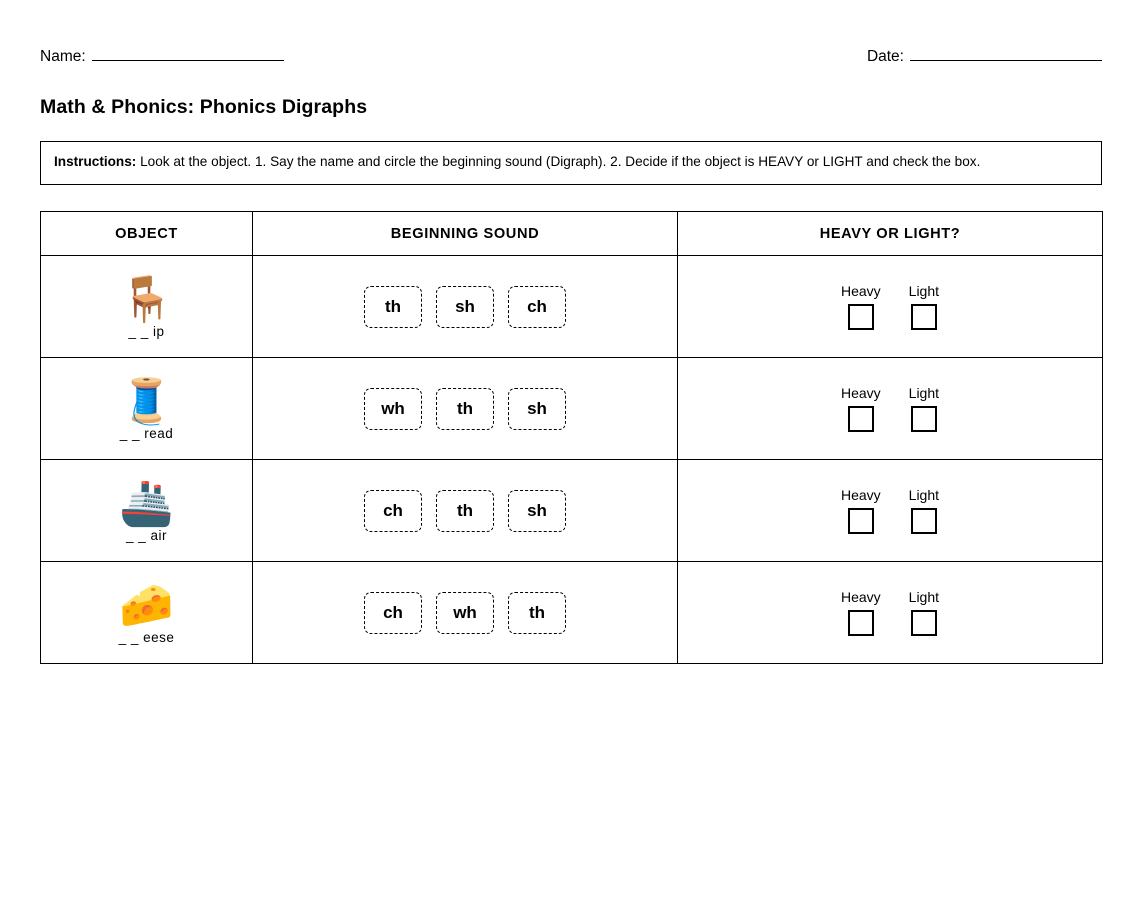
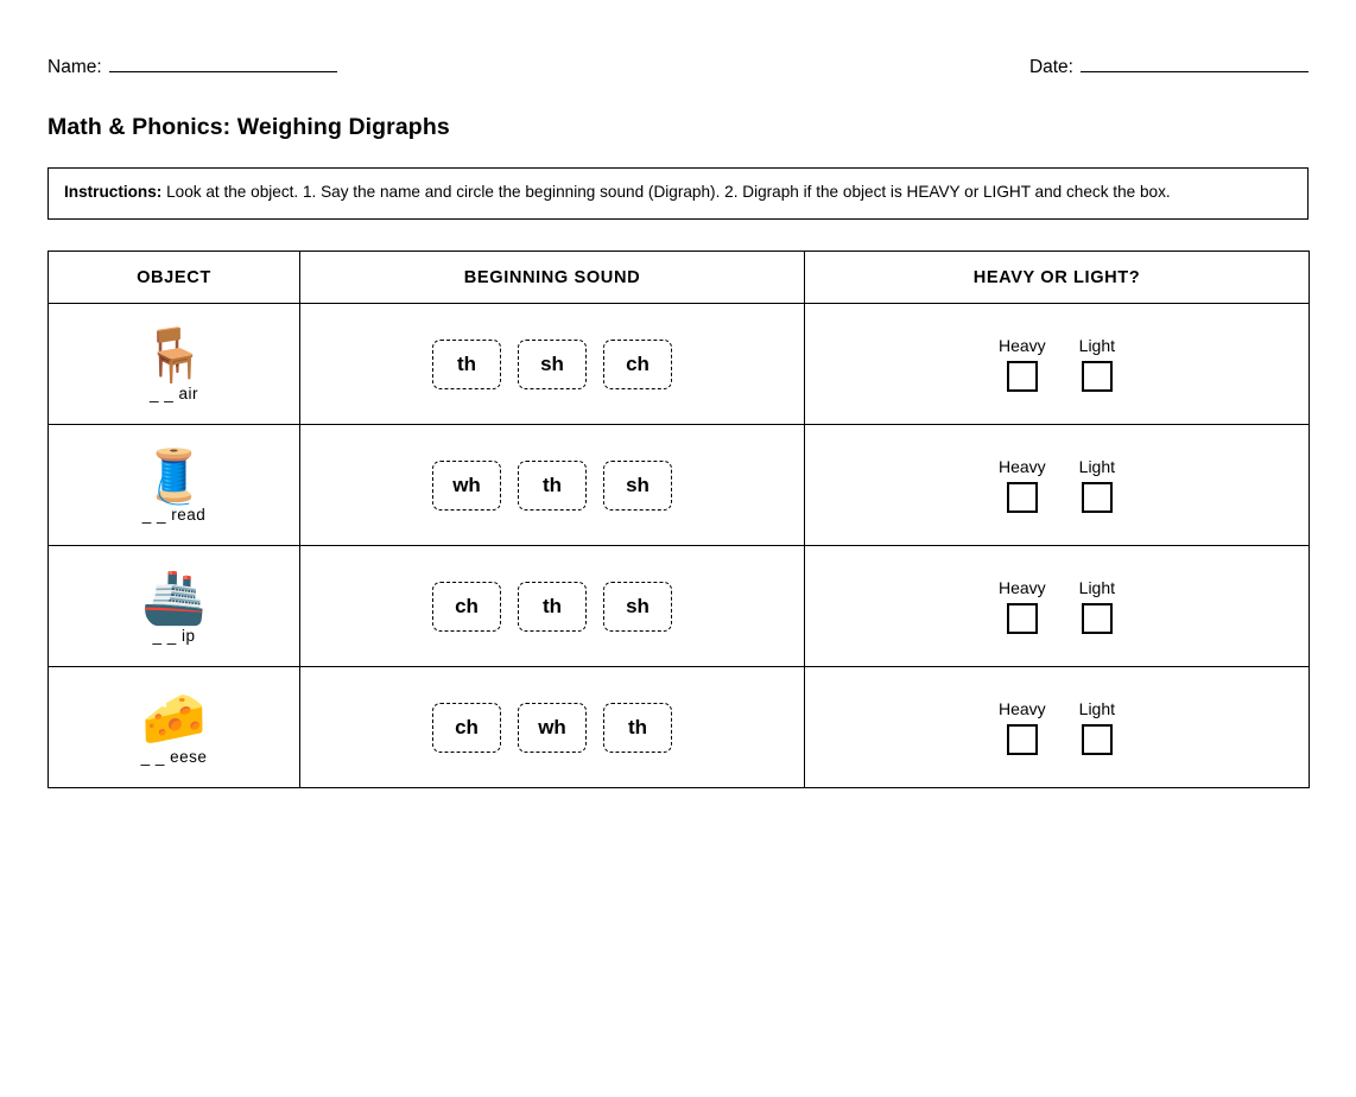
  Name:
  Date:
- Math & Phonics: Phonics Digraphs
+ Math & Phonics: Weighing Digraphs
- Instructions: Look at the object. 1. Say the name and circle the beginning sound (Digraph). 2. Decide if the object is HEAVY or LIGHT and check the box.
+ Instructions: Look at the object. 1. Say the name and circle the beginning sound (Digraph). 2. Digraph if the object is HEAVY or LIGHT and check the box.
  OBJECT	BEGINNING SOUND	HEAVY OR LIGHT?
- 🪑_ _ ip	th sh ch	Heavy Light
+ 🪑_ _ air	th sh ch	Heavy Light
  🧵_ _ read	wh th sh	Heavy Light
- 🚢_ _ air	ch th sh	Heavy Light
+ 🚢_ _ ip	ch th sh	Heavy Light
  🧀_ _ eese	ch wh th	Heavy Light
